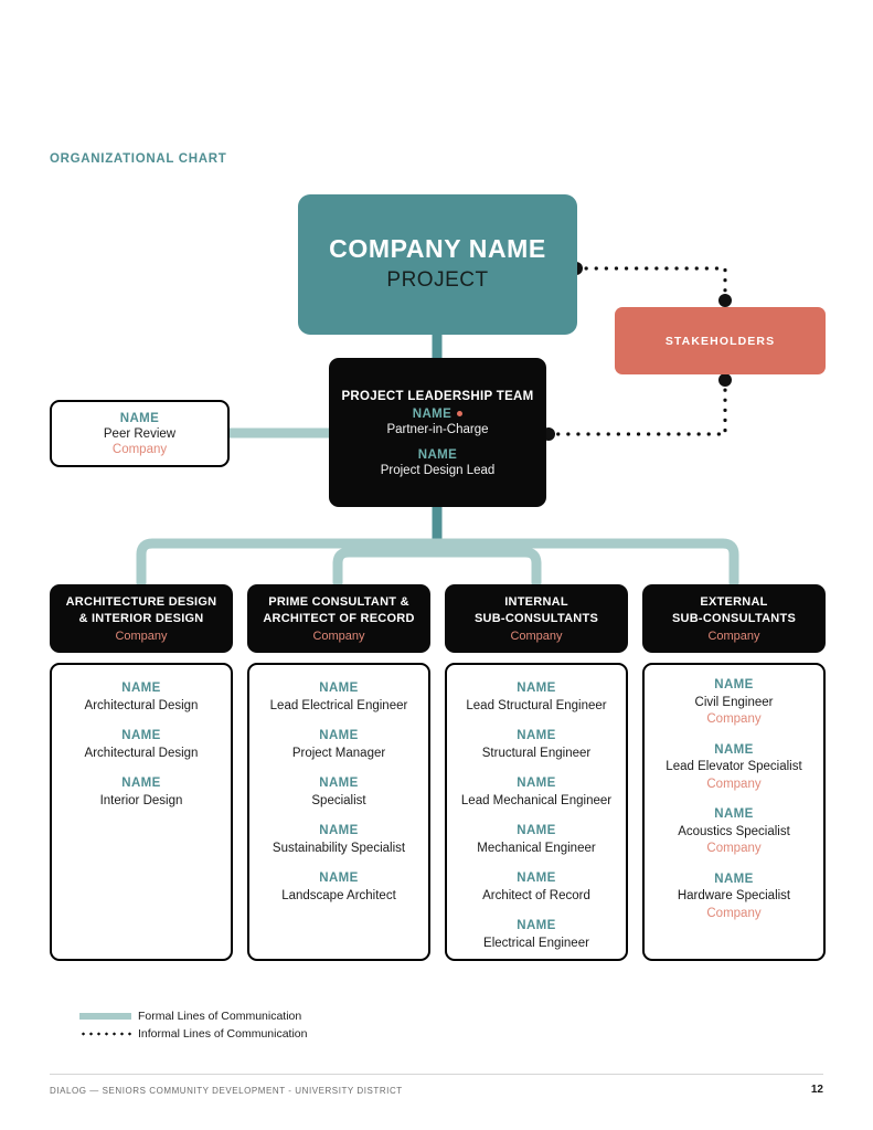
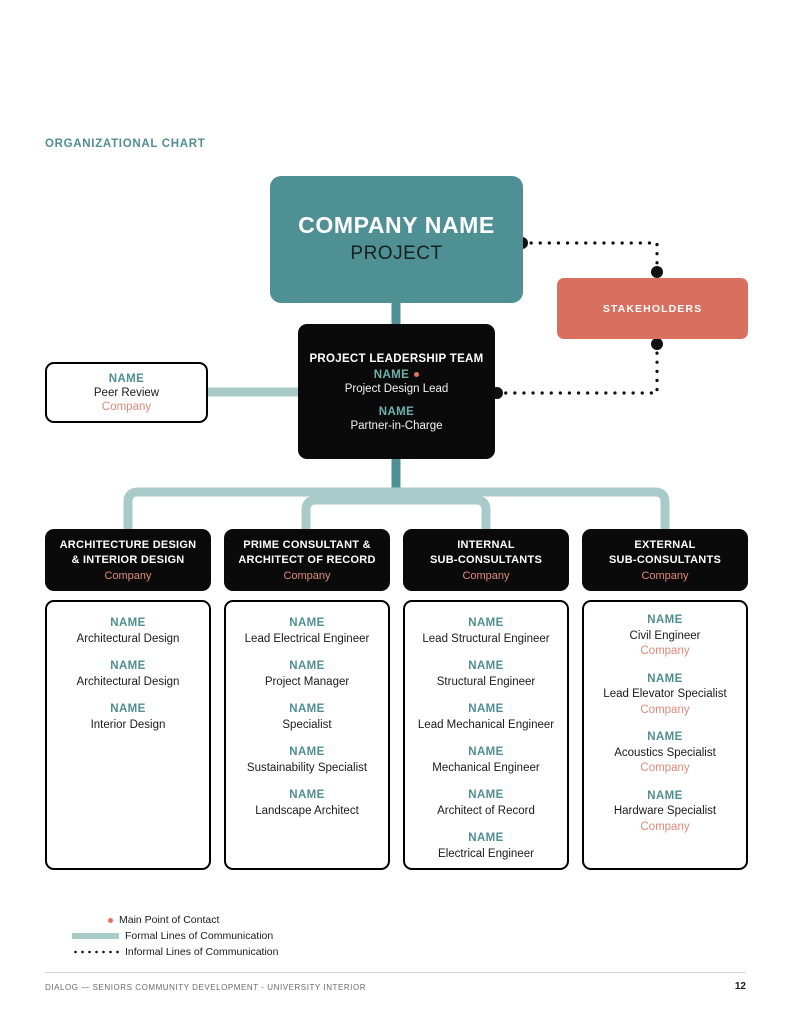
  ORGANIZATIONAL CHART
  COMPANY NAME
  PROJECT
  STAKEHOLDERS
  PROJECT LEADERSHIP TEAM
  NAME
- Partner-in-Charge
+ Project Design Lead
  NAME
- Project Design Lead
+ Partner-in-Charge
  NAME
  Peer Review
  Company
  ARCHITECTURE DESIGN
  & INTERIOR DESIGN
  Company
  NAME
  Architectural Design
  NAME
  Architectural Design
  NAME
  Interior Design
  PRIME CONSULTANT &
  ARCHITECT OF RECORD
  Company
  NAME
  Lead Electrical Engineer
  NAME
  Project Manager
  NAME
  Specialist
  NAME
  Sustainability Specialist
  NAME
  Landscape Architect
  INTERNAL
  SUB-CONSULTANTS
  Company
  NAME
  Lead Structural Engineer
  NAME
  Structural Engineer
  NAME
  Lead Mechanical Engineer
  NAME
  Mechanical Engineer
  NAME
  Architect of Record
  NAME
  Electrical Engineer
  EXTERNAL
  SUB-CONSULTANTS
  Company
  NAME
  Civil Engineer
  Company
  NAME
  Lead Elevator Specialist
  Company
  NAME
  Acoustics Specialist
  Company
  NAME
  Hardware Specialist
  Company
+ Main Point of Contact
  Formal Lines of Communication
  Informal Lines of Communication
- DIALOG — SENIORS COMMUNITY DEVELOPMENT - UNIVERSITY DISTRICT
+ DIALOG — SENIORS COMMUNITY DEVELOPMENT - UNIVERSITY INTERIOR
  12
